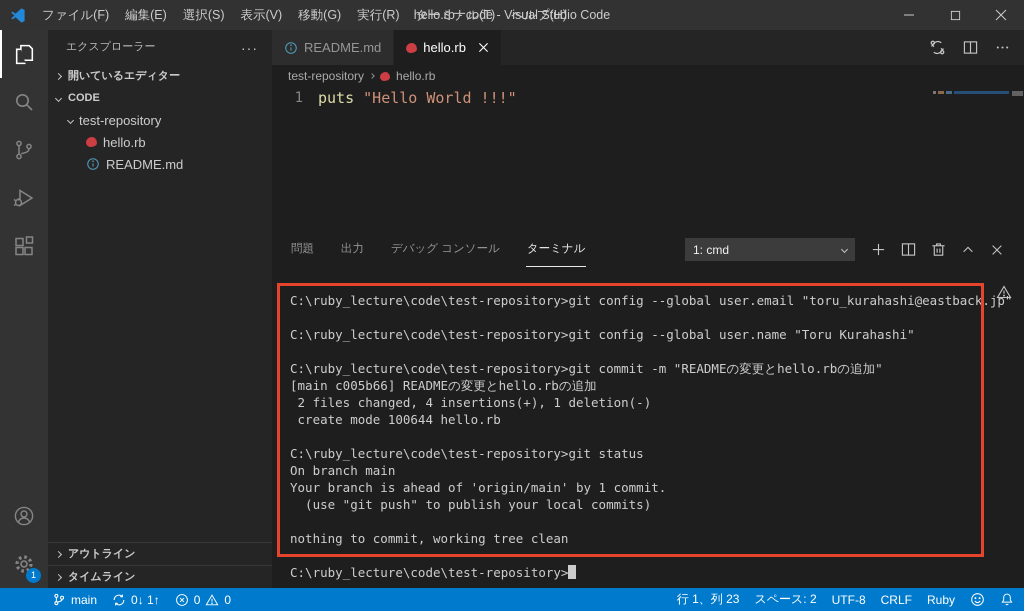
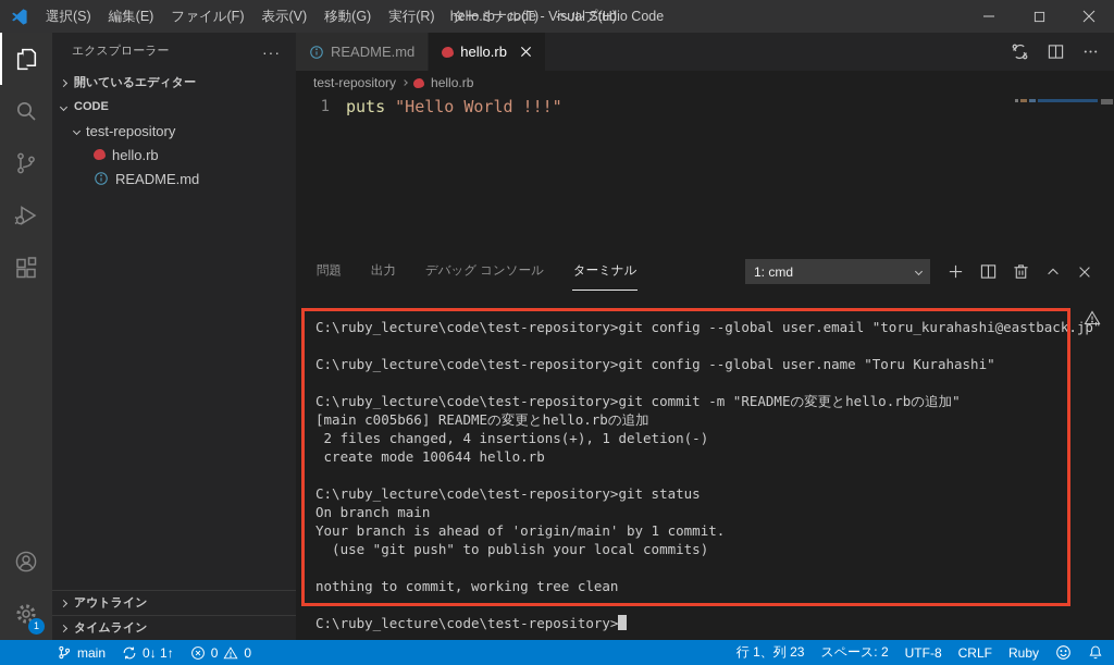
- ファイル(F)
+ 選択(S)
  編集(E)
- 選択(S)
+ ファイル(F)
  表示(V)
  移動(G)
  実行(R)
  ターミナル(T)
  ヘルプ(H)
  hello.rb - code - Visual Studio Code
  1
  エクスプローラー
  ···
  開いているエディター
  CODE
  test-repository
  hello.rb
  README.md
  アウトライン
  タイムライン
  README.md
  hello.rb
  test-repository
  hello.rb
  1
  puts
  "Hello World !!!"
  問題
  出力
  デバッグ コンソール
  ターミナル
  1: cmd
  C:\ruby_lecture\code\test-repository>git config --global user.email "toru_kurahashi@eastback.jp"
  C:\ruby_lecture\code\test-repository>git config --global user.name "Toru Kurahashi"
  C:\ruby_lecture\code\test-repository>git commit -m "READMEの変更とhello.rbの追加"
  [main c005b66] READMEの変更とhello.rbの追加
  2 files changed, 4 insertions(+), 1 deletion(-)
  create mode 100644 hello.rb
  C:\ruby_lecture\code\test-repository>git status
  On branch main
  Your branch is ahead of 'origin/main' by 1 commit.
  (use "git push" to publish your local commits)
  nothing to commit, working tree clean
  C:\ruby_lecture\code\test-repository>
  main
  0↓ 1↑
  0
  0
  行 1、列 23
  スペース: 2
  UTF-8
  CRLF
  Ruby
